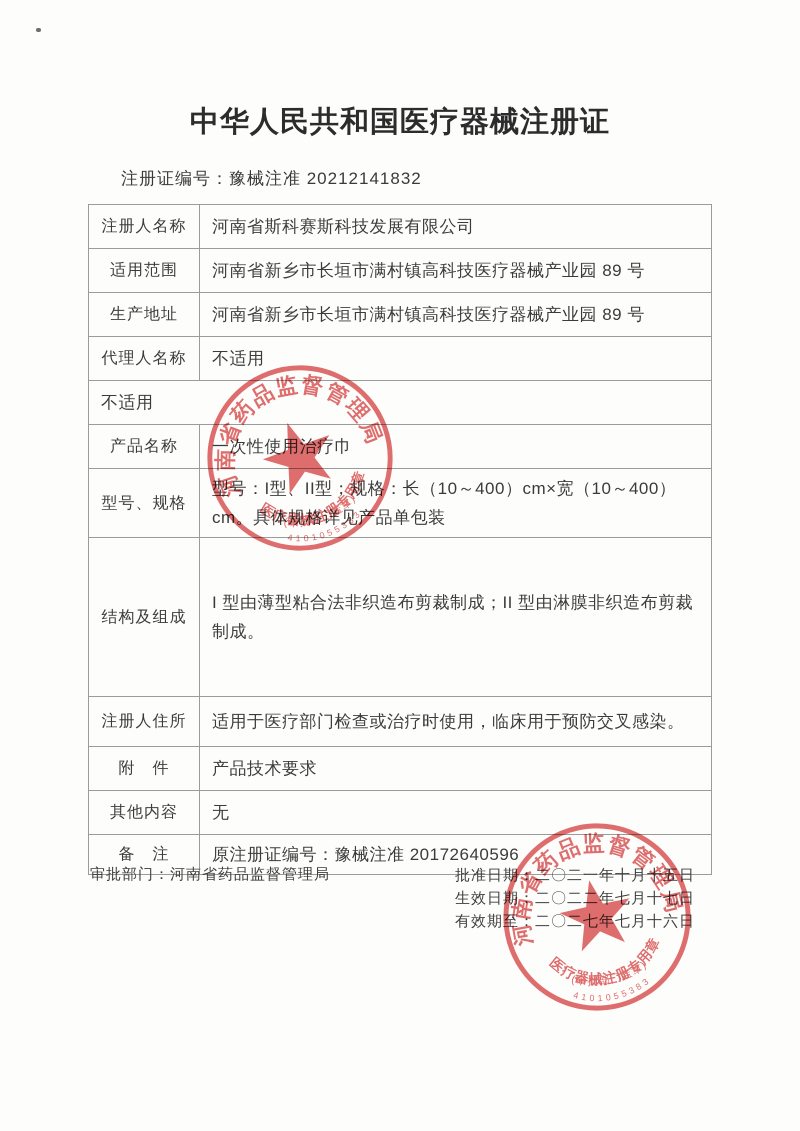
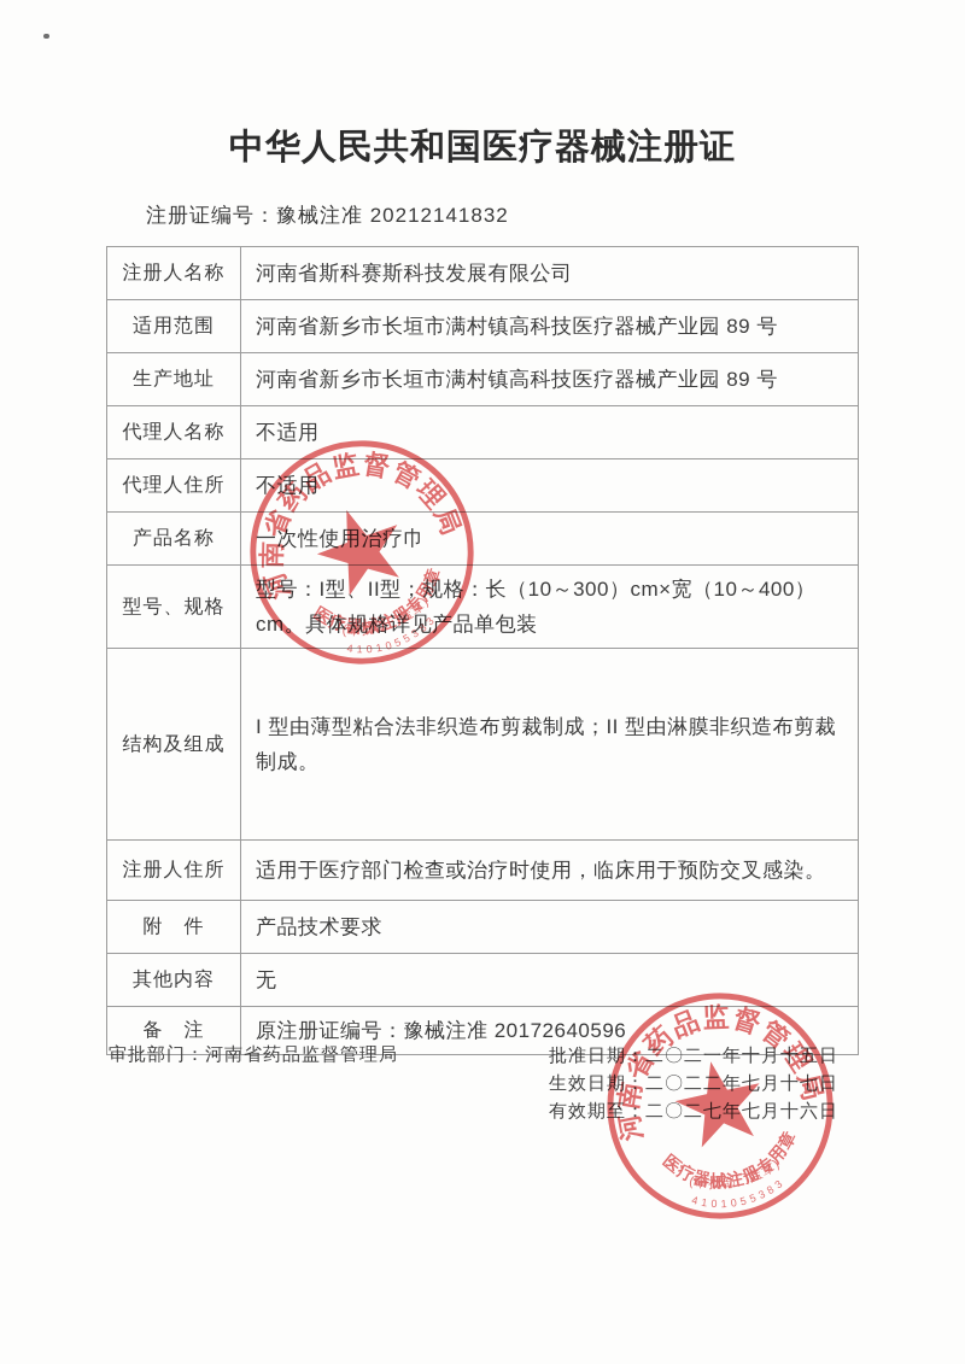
  中华人民共和国医疗器械注册证
  注册证编号：豫械注准 20212141832
  注册人名称
  河南省斯科赛斯科技发展有限公司
  适用范围
  河南省新乡市长垣市满村镇高科技医疗器械产业园 89 号
  生产地址
  河南省新乡市长垣市满村镇高科技医疗器械产业园 89 号
  代理人名称
  不适用
+ 代理人住所
  不适用
  产品名称
  一次性使用治疗巾
  型号、规格
- 型号：I型、II型；规格：长（10～400）cm×宽（10～400）cm。具体规格详见产品单包装
+ 型号：I型、II型；规格：长（10～300）cm×宽（10～400）cm。具体规格详见产品单包装
  结构及组成
  I 型由薄型粘合法非织造布剪裁制成；II 型由淋膜非织造布剪裁制成。
  注册人住所
  适用于医疗部门检查或治疗时使用，临床用于预防交叉感染。
  附 件
  产品技术要求
  其他内容
  无
  备 注
  原注册证编号：豫械注准 20172640596
  审批部门：河南省药品监督管理局
  批准日期：二〇二一年十月十五日
  生效日期：二〇二二年七月十七日
  有效期至：二〇二七年七月十六日
